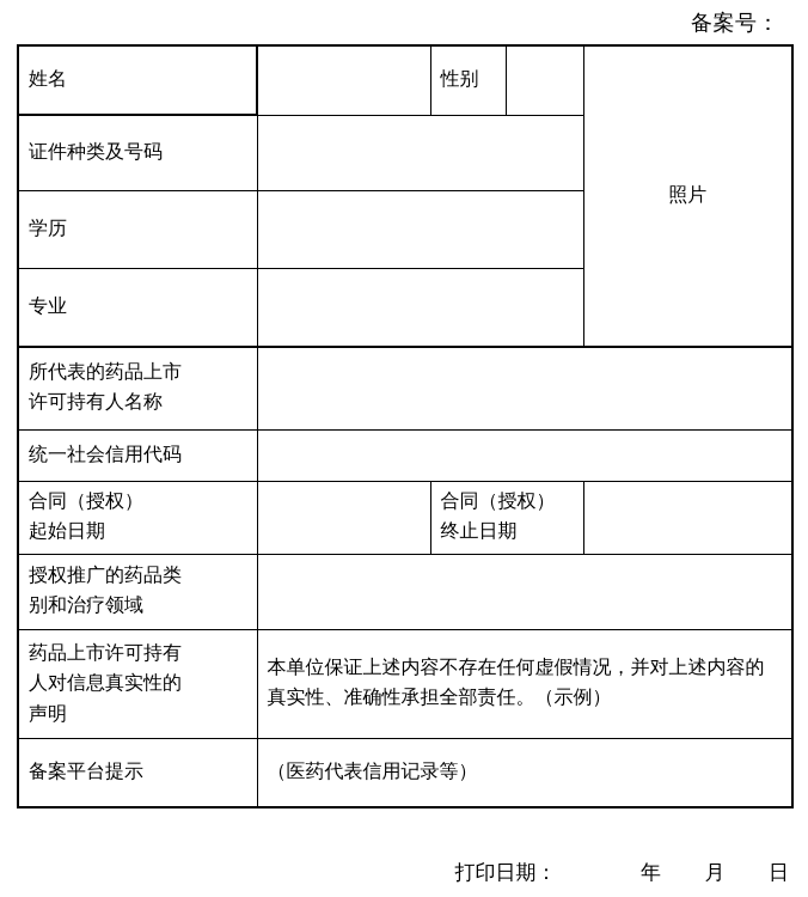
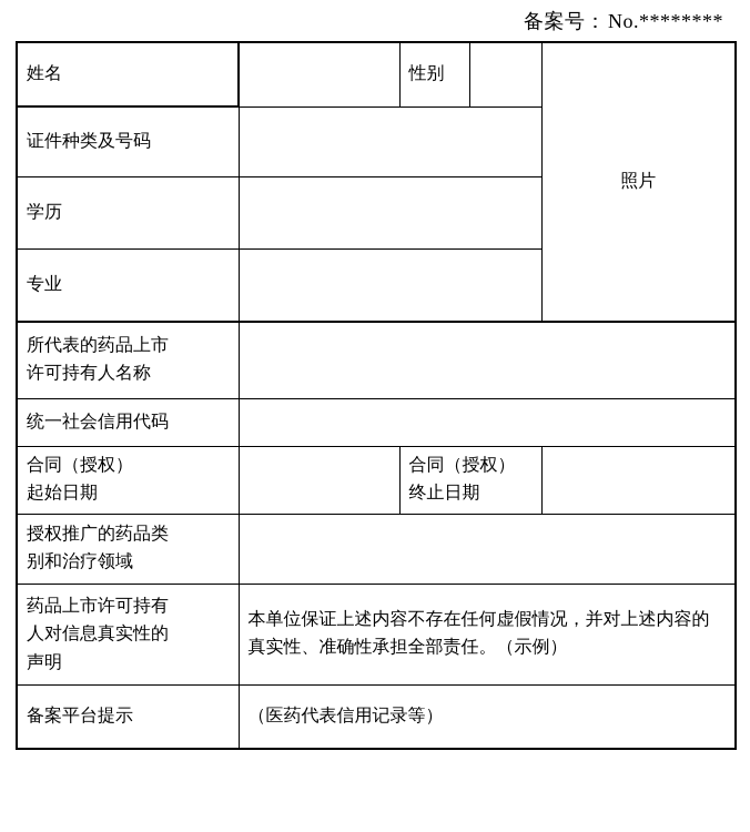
  备案号：
+ No.********
  姓名		性别		照片
  证件种类及号码
  学历
  专业
  所代表的药品上市 许可持有人名称
  统一社会信用代码
  合同（授权） 起始日期		合同（授权） 终止日期
  授权推广的药品类 别和治疗领域
  药品上市许可持有 人对信息真实性的 声明	本单位保证上述内容不存在任何虚假情况，并对上述内容的真实性、准确性承担全部责任。（示例）
  备案平台提示	（医药代表信用记录等）
- 打印日期： 年 月 日
